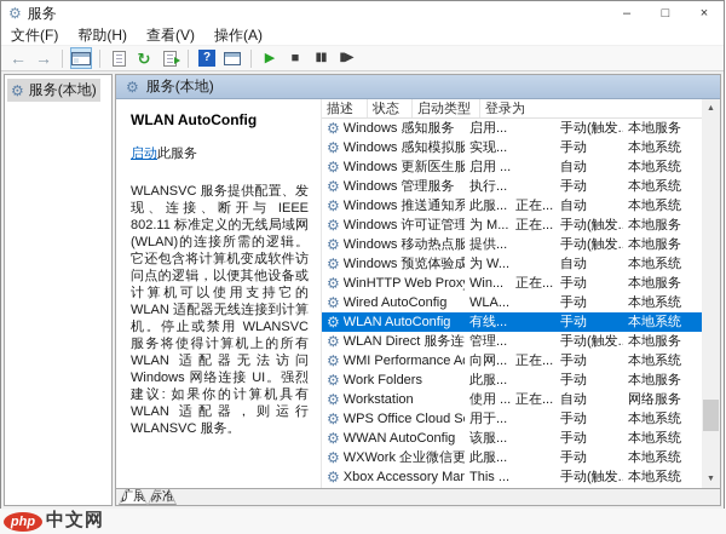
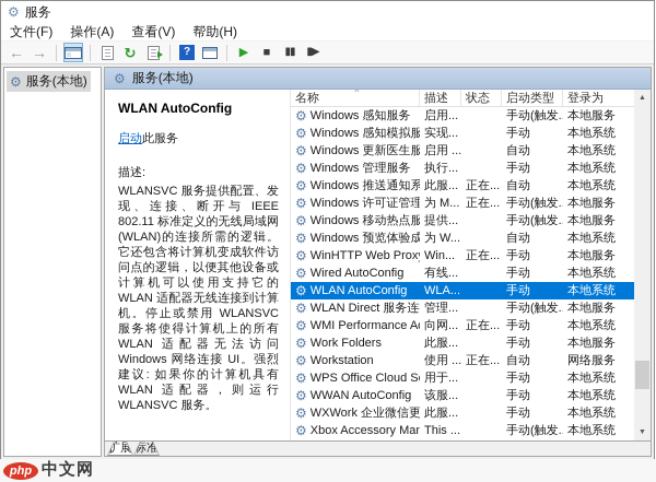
  ⚙
  服务
- –
- □
- ×
  文件(F)
- 帮助(H)
+ 操作(A)
  查看(V)
- 操作(A)
+ 帮助(H)
  ←
  →
  ↻
  ?
  ▶
  ■
  ▮▮
  ▮▶
  ⚙
  服务(本地)
  ⚙
  服务(本地)
  WLAN AutoConfig
  启动此服务
+ 描述:
  WLANSVC 服务提供配置、发现、连接、断开与 IEEE 802.11 标准定义的无线局域网(WLAN)的连接所需的逻辑。它还包含将计算机变成软件访问点的逻辑，以便其他设备或计算机可以使用支持它的 WLAN 适配器无线连接到计算机。停止或禁用 WLANSVC 服务将使得计算机上的所有 WLAN 适配器无法访问 Windows 网络连接 UI。强烈建议: 如果你的计算机具有 WLAN 适配器，则运行 WLANSVC 服务。
+ 名称
+ ^
  描述
  状态
  启动类型
  登录为
  ⚙
  Windows 感知服务
  启用...
  手动(触发.
  本地服务
  ⚙
  Windows 感知模拟服
  实现...
  手动
  本地系统
  ⚙
  Windows 更新医生服
  启用 ...
  自动
  本地系统
  ⚙
  Windows 管理服务
  执行...
  手动
  本地系统
  ⚙
  Windows 推送通知系
  此服...
  正在...
  自动
  本地系统
  ⚙
  Windows 许可证管理
  为 M...
  正在...
  手动(触发.
  本地服务
  ⚙
  Windows 移动热点服
  提供...
  手动(触发.
  本地服务
  ⚙
  Windows 预览体验成
  为 W...
  自动
  本地系统
  ⚙
  Win...
  正在...
  手动
  本地服务
  ⚙
  Wired AutoConfig
- WLA...
+ 有线...
  手动
  本地系统
  ⚙
  WLAN AutoConfig
- 有线...
+ WLA...
  手动
  本地系统
  ⚙
  WLAN Direct 服务连
  管理...
  手动(触发.
  本地服务
  ⚙
  向网...
  正在...
  手动
  本地系统
  ⚙
  Work Folders
  此服...
  手动
  本地服务
  ⚙
  Workstation
  使用 ...
  正在...
  自动
  网络服务
  ⚙
  WPS Office Cloud S
  用于...
  手动
  本地系统
  ⚙
  WWAN AutoConfig
  该服...
  手动
  本地系统
  ⚙
  WXWork 企业微信更
  此服...
  手动
  本地系统
  ⚙
  Xbox Accessory Man
  This ...
  手动(触发.
  本地系统
  扩展
  标准
  php
  中文网
